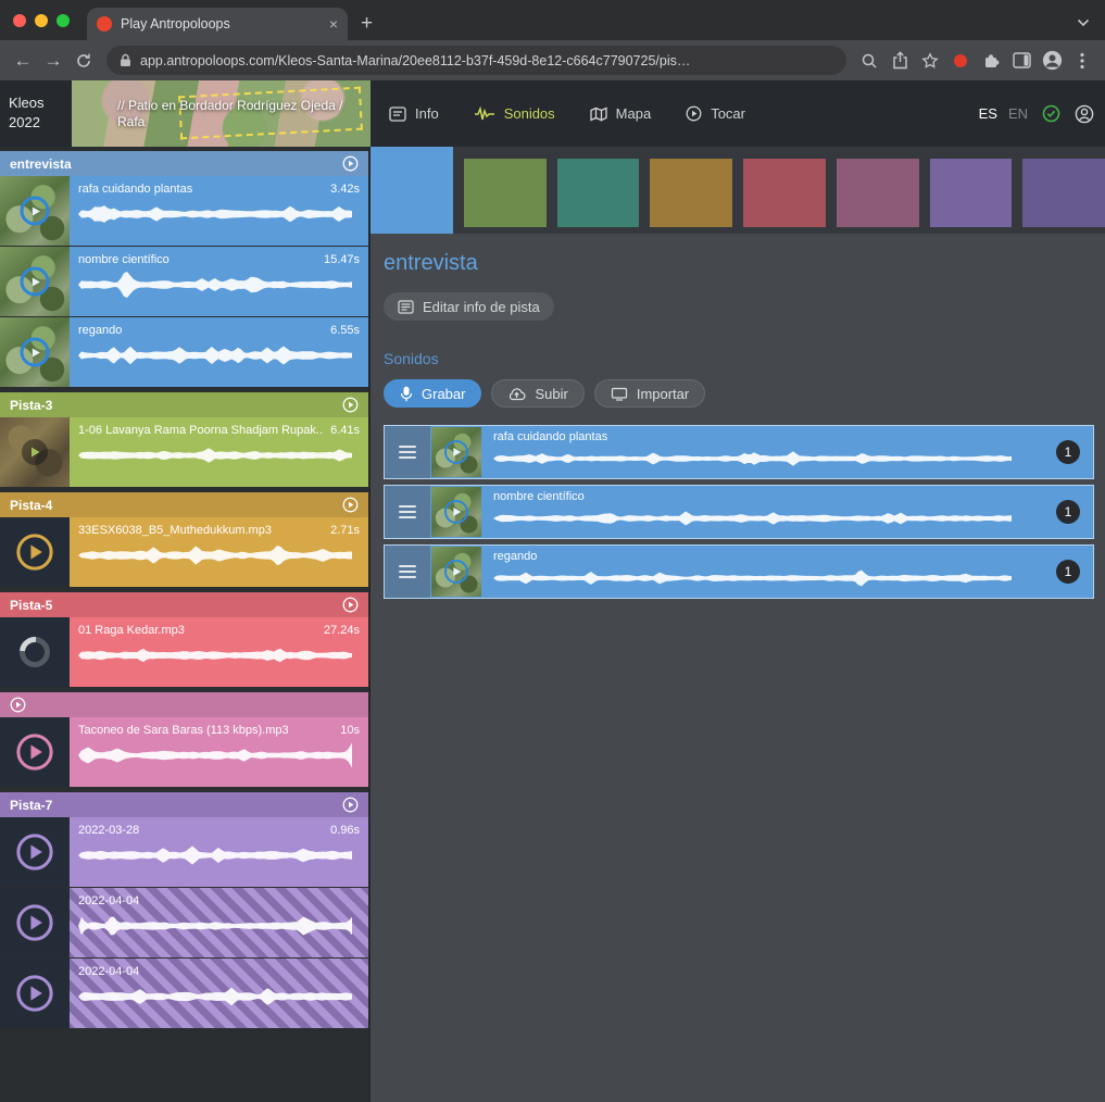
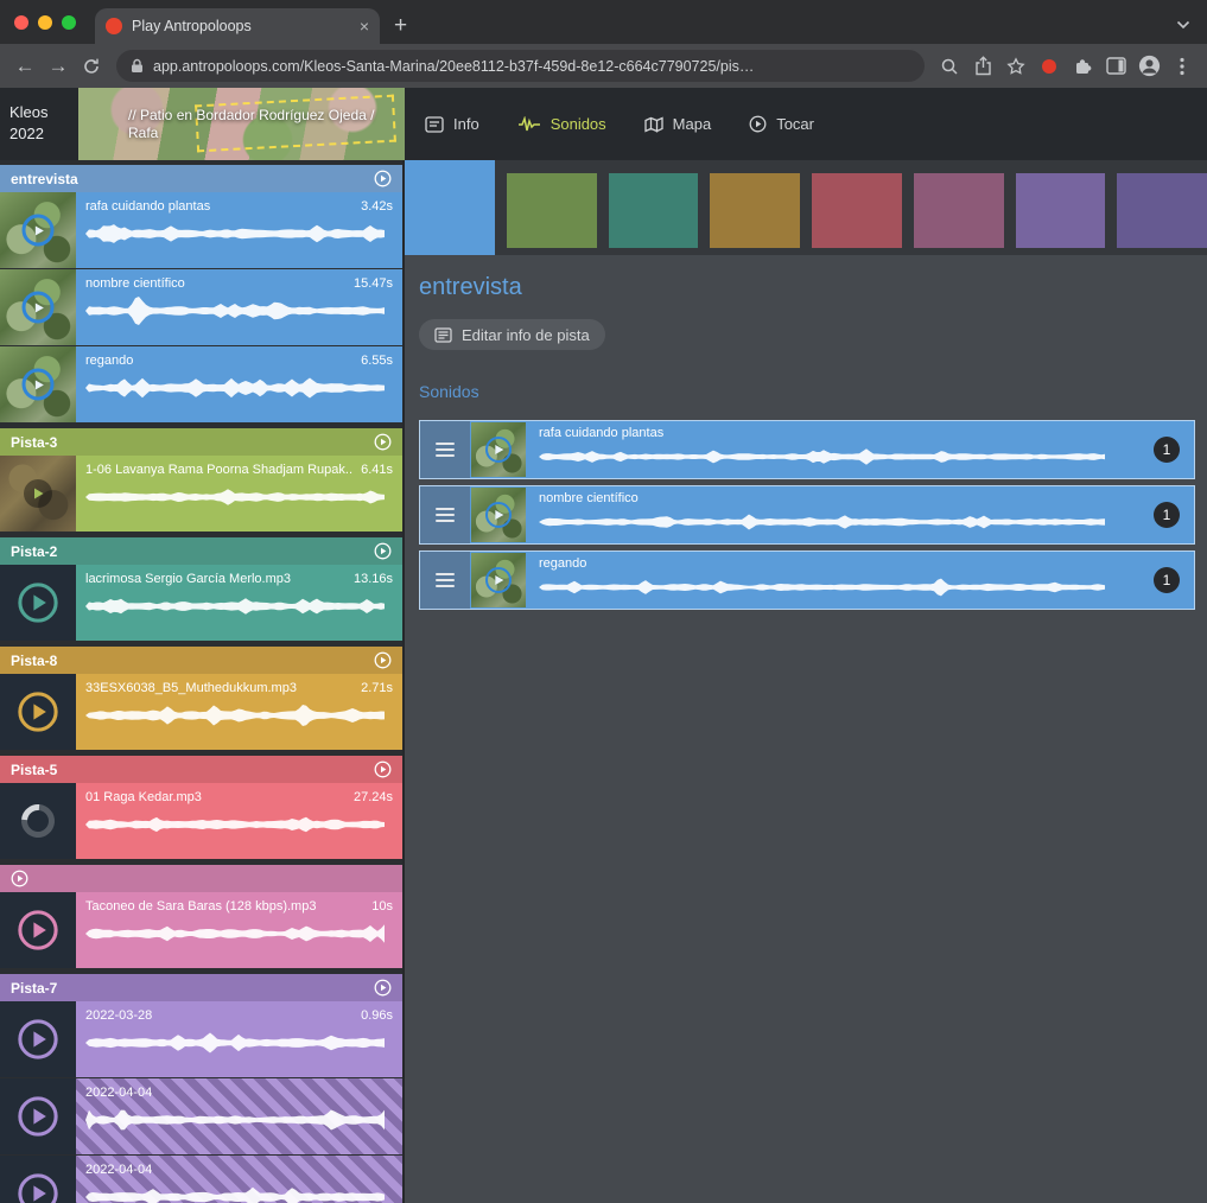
  Play Antropoloops
  ×
  +
  ←
  →
  app.antropoloops.com/Kleos-Santa-Marina/20ee8112-b37f-459d-8e12-c664c7790725/pis…
  Kleos 2022
  // Patio en Bordador Rodríguez Ojeda / Rafa
  Info
  Sonidos
  Mapa
  Tocar
- ES
- EN
  entrevista
  rafa cuidando plantas
  3.42s
  nombre científico
  15.47s
  regando
  6.55s
  Pista-3
  1-06 Lavanya Rama Poorna Shadjam Rupak..
  6.41s
+ Pista-2
+ lacrimosa Sergio García Merlo.mp3
+ 13.16s
- Pista-4
+ Pista-8
  33ESX6038_B5_Muthedukkum.mp3
  2.71s
  Pista-5
  01 Raga Kedar.mp3
  27.24s
- Taconeo de Sara Baras (113 kbps).mp3
+ Taconeo de Sara Baras (128 kbps).mp3
  10s
  Pista-7
  2022-03-28
  0.96s
  2022-04-04
  2022-04-04
  entrevista
  Editar info de pista
  Sonidos
- Grabar
- Subir
- Importar
  rafa cuidando plantas
  1
  nombre científico
  1
  regando
  1
